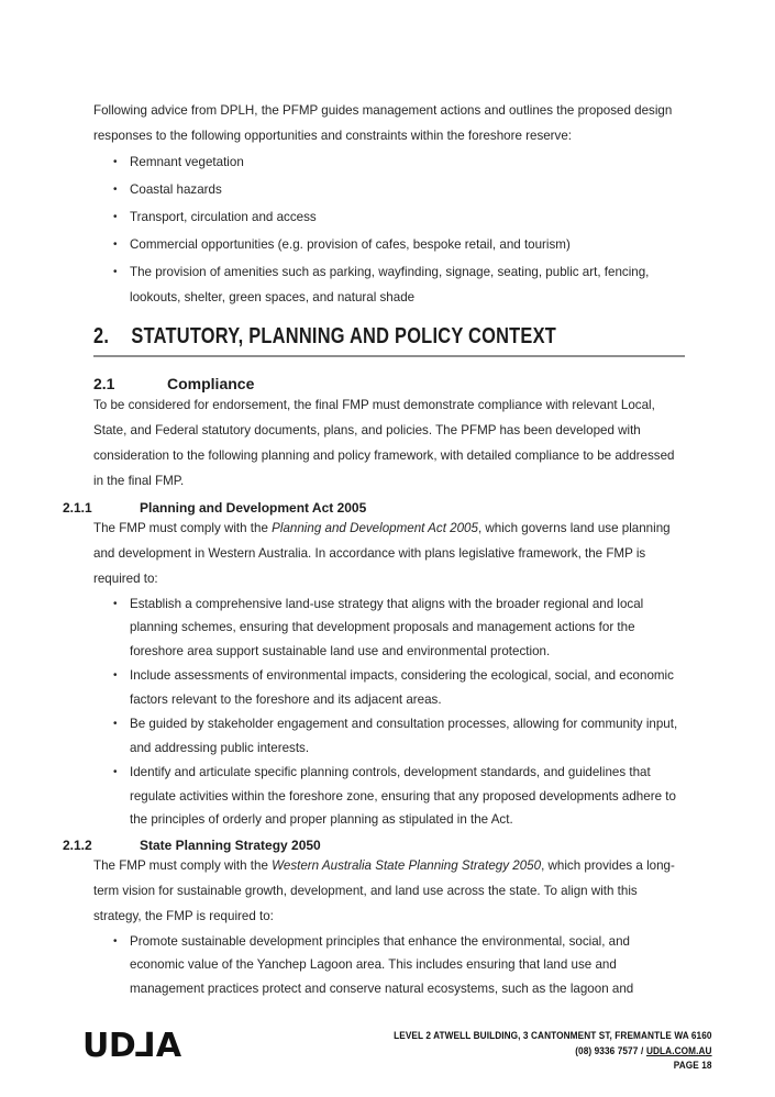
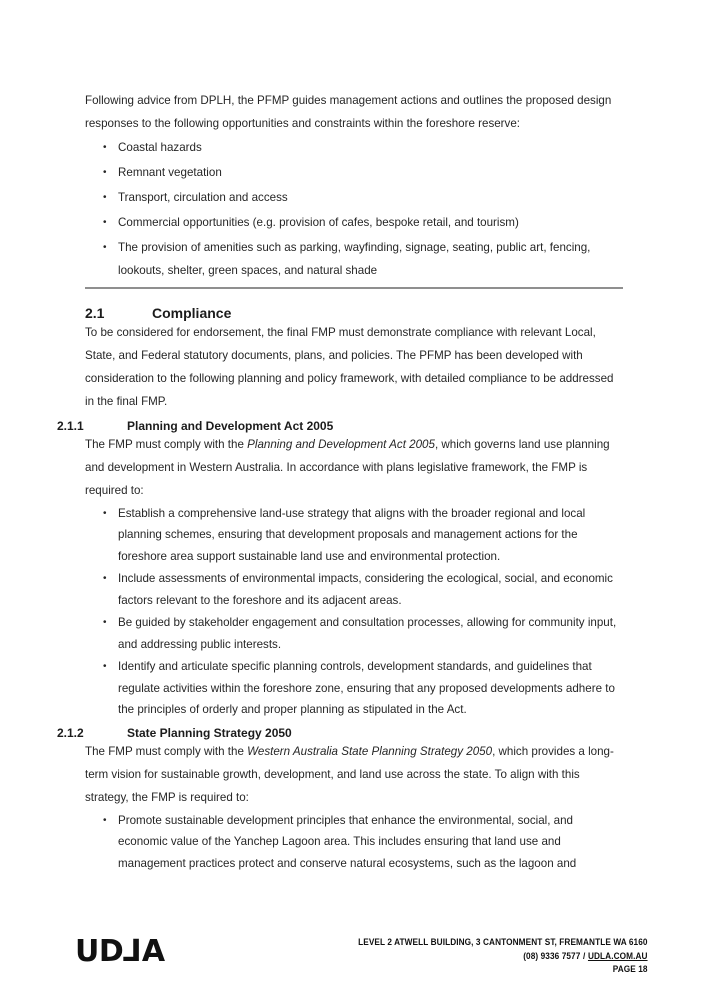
  Following advice from DPLH, the PFMP guides management actions and outlines the proposed design responses to the following opportunities and constraints within the foreshore reserve:
  •
- Remnant vegetation
+ Coastal hazards
  •
- Coastal hazards
+ Remnant vegetation
  •
  Transport, circulation and access
  •
  Commercial opportunities (e.g. provision of cafes, bespoke retail, and tourism)
  •
  The provision of amenities such as parking, wayfinding, signage, seating, public art, fencing, lookouts, shelter, green spaces, and natural shade
- 2. STATUTORY, PLANNING AND POLICY CONTEXT
  2.1 Compliance
  To be considered for endorsement, the final FMP must demonstrate compliance with relevant Local, State, and Federal statutory documents, plans, and policies. The PFMP has been developed with consideration to the following planning and policy framework, with detailed compliance to be addressed in the final FMP.
  2.1.1 Planning and Development Act 2005
  The FMP must comply with the Planning and Development Act 2005, which governs land use planning and development in Western Australia. In accordance with plans legislative framework, the FMP is required to:
  •
  Establish a comprehensive land-use strategy that aligns with the broader regional and local planning schemes, ensuring that development proposals and management actions for the foreshore area support sustainable land use and environmental protection.
  •
  Include assessments of environmental impacts, considering the ecological, social, and economic factors relevant to the foreshore and its adjacent areas.
  •
  Be guided by stakeholder engagement and consultation processes, allowing for community input, and addressing public interests.
  •
  Identify and articulate specific planning controls, development standards, and guidelines that regulate activities within the foreshore zone, ensuring that any proposed developments adhere to the principles of orderly and proper planning as stipulated in the Act.
  2.1.2 State Planning Strategy 2050
  The FMP must comply with the Western Australia State Planning Strategy 2050, which provides a long-term vision for sustainable growth, development, and land use across the state. To align with this strategy, the FMP is required to:
  •
  Promote sustainable development principles that enhance the environmental, social, and economic value of the Yanchep Lagoon area. This includes ensuring that land use and management practices protect and conserve natural ecosystems, such as the lagoon and
  LEVEL 2 ATWELL BUILDING, 3 CANTONMENT ST, FREMANTLE WA 6160
  (08) 9336 7577 / UDLA.COM.AU
  PAGE 18
